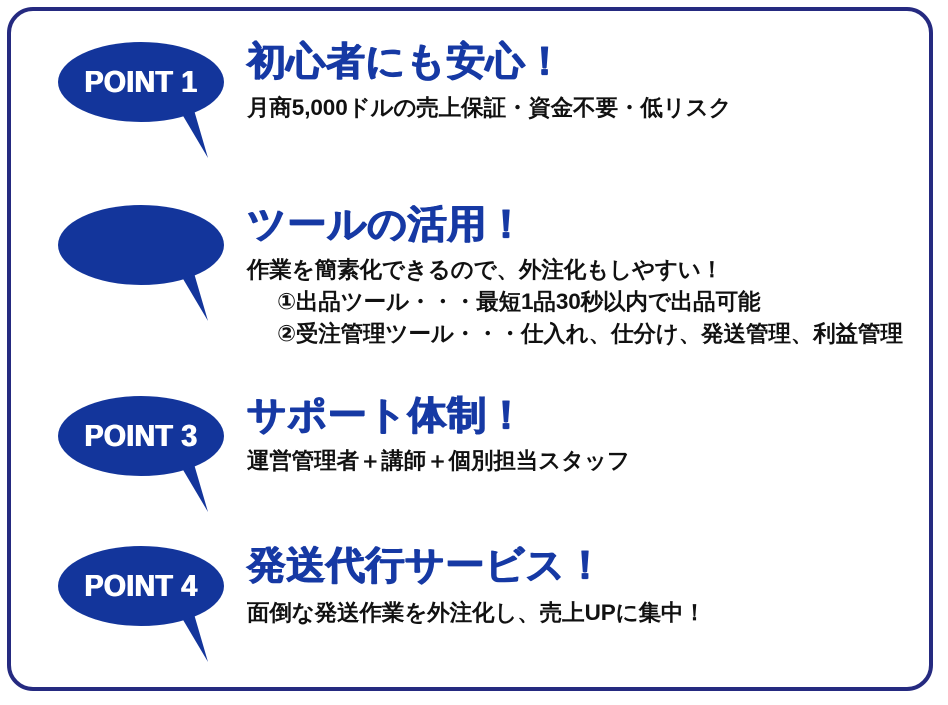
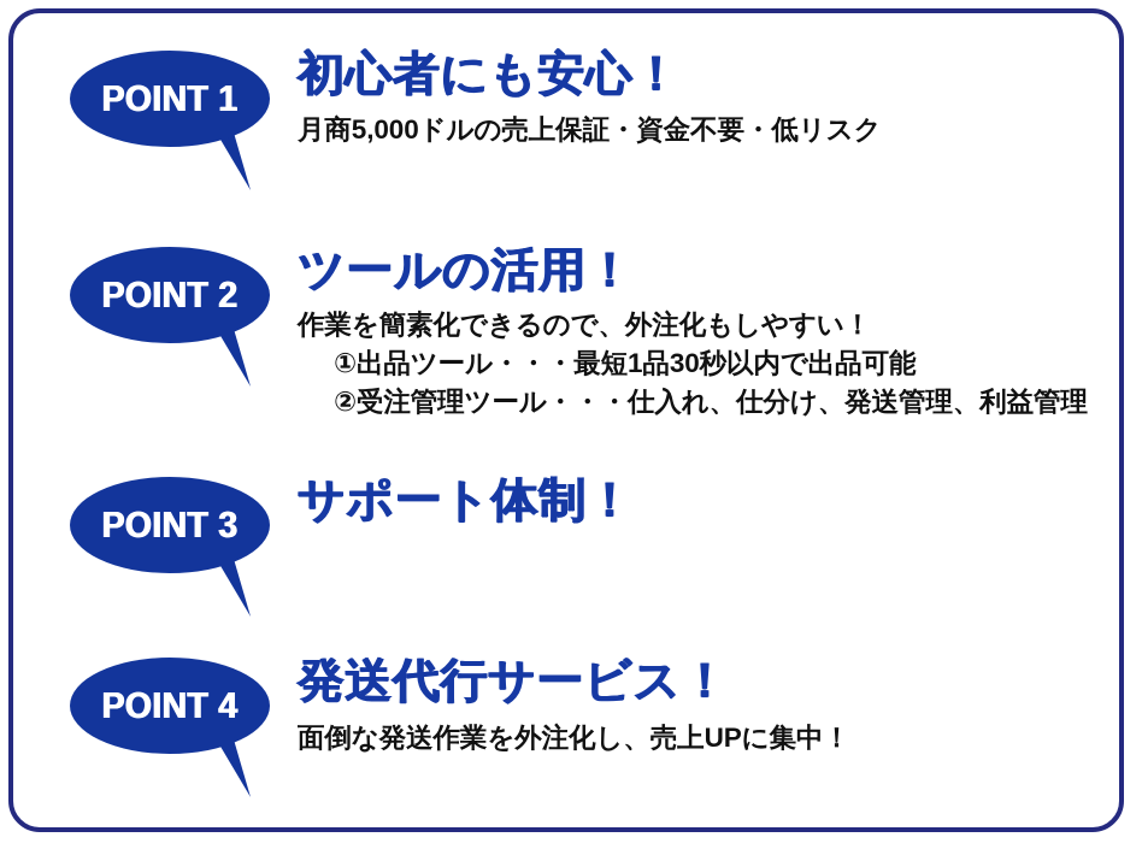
  POINT 1
  初心者にも安心！
  月商5,000ドルの売上保証・資金不要・低リスク
+ POINT 2
  ツールの活用！
  作業を簡素化できるので、外注化もしやすい！
  ①出品ツール・・・最短1品30秒以内で出品可能
  ②受注管理ツール・・・仕入れ、仕分け、発送管理、利益管理
  POINT 3
  サポート体制！
- 運営管理者＋講師＋個別担当スタッフ
  POINT 4
  発送代行サービス！
  面倒な発送作業を外注化し、売上UPに集中！
